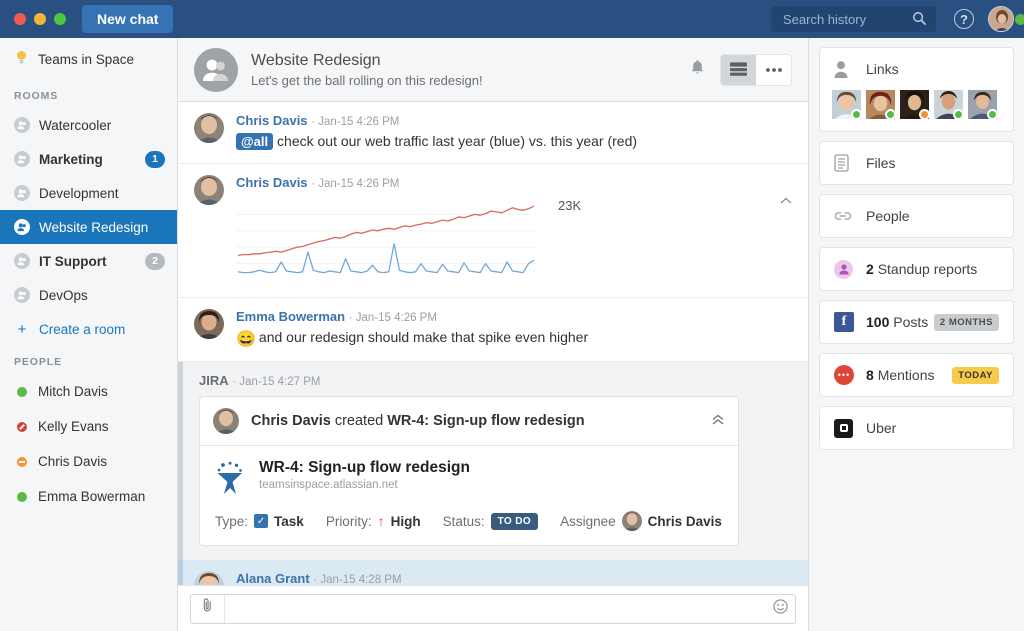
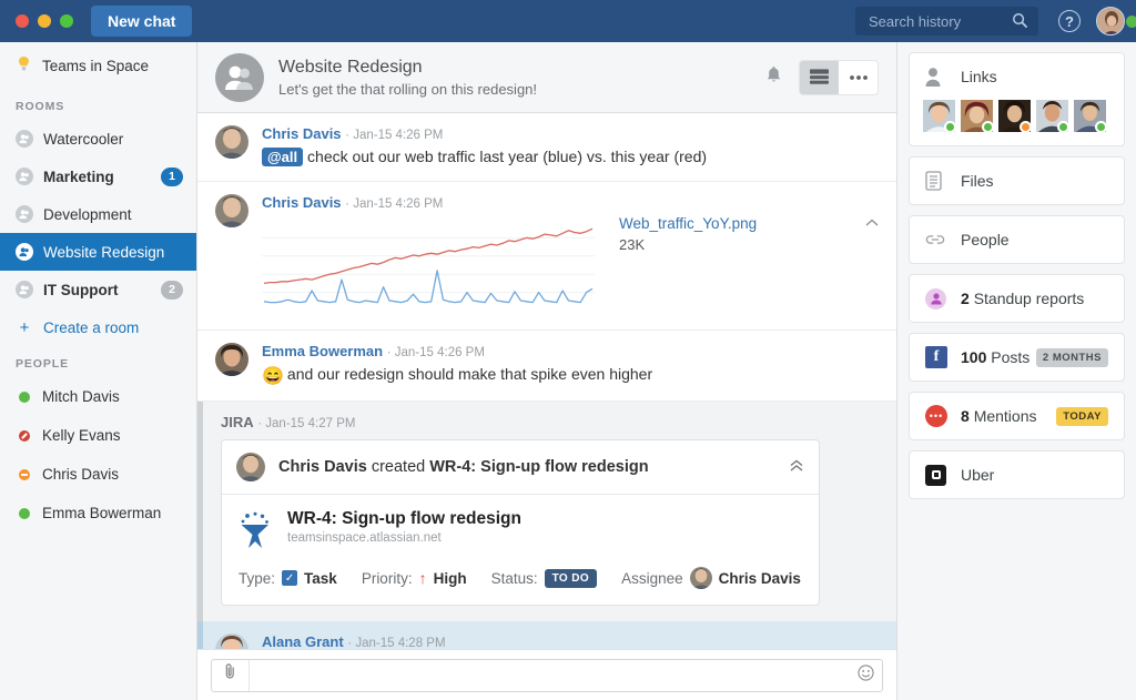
  New chat
  Search history
  ?
  Teams in Space
  ROOMS
  Watercooler
  Marketing
  1
  Development
  Website Redesign
  IT Support
  2
- DevOps
  +
  Create a room
  PEOPLE
  Mitch Davis
  Kelly Evans
  Chris Davis
  Emma Bowerman
  Website Redesign
- Let's get the ball rolling on this redesign!
+ Let's get the that rolling on this redesign!
  Chris Davis · Jan-15 4:26 PM
  @all check out our web traffic last year (blue) vs. this year (red)
  Chris Davis · Jan-15 4:26 PM
+ Web_traffic_YoY.png
  23K
  Emma Bowerman · Jan-15 4:26 PM
  😄 and our redesign should make that spike even higher
  JIRA · Jan-15 4:27 PM
  Chris Davis created WR-4: Sign-up flow redesign
  WR-4: Sign-up flow redesign
  teamsinspace.atlassian.net
  Type:
  ✓
  Task
  Priority:
  ↑
  High
  Status:
  TO DO
  Assignee
  Chris Davis
  Alana Grant · Jan-15 4:28 PM
  Links
  Files
  People
  2 Standup reports
  f
  100 Posts
  2 MONTHS
  •••
  8 Mentions
  TODAY
  Uber
